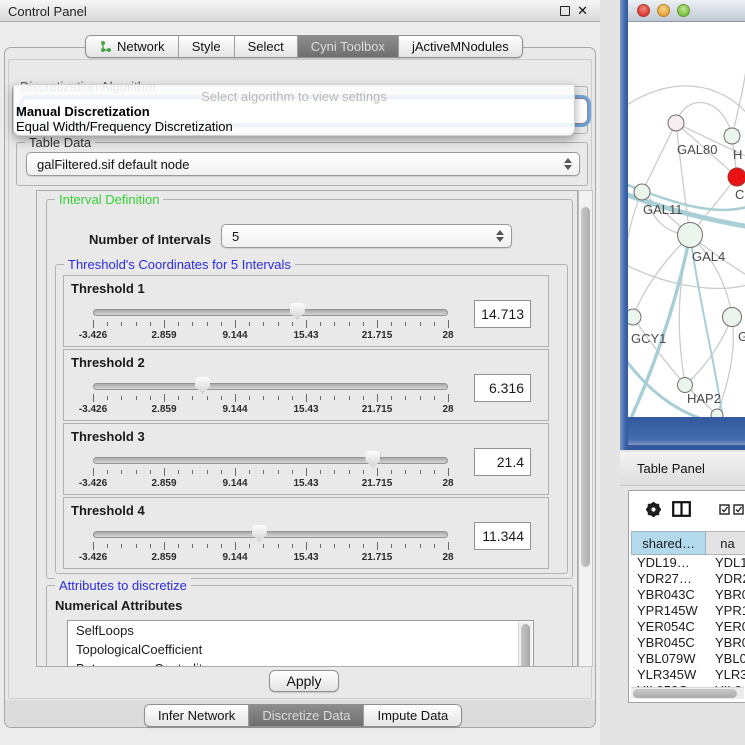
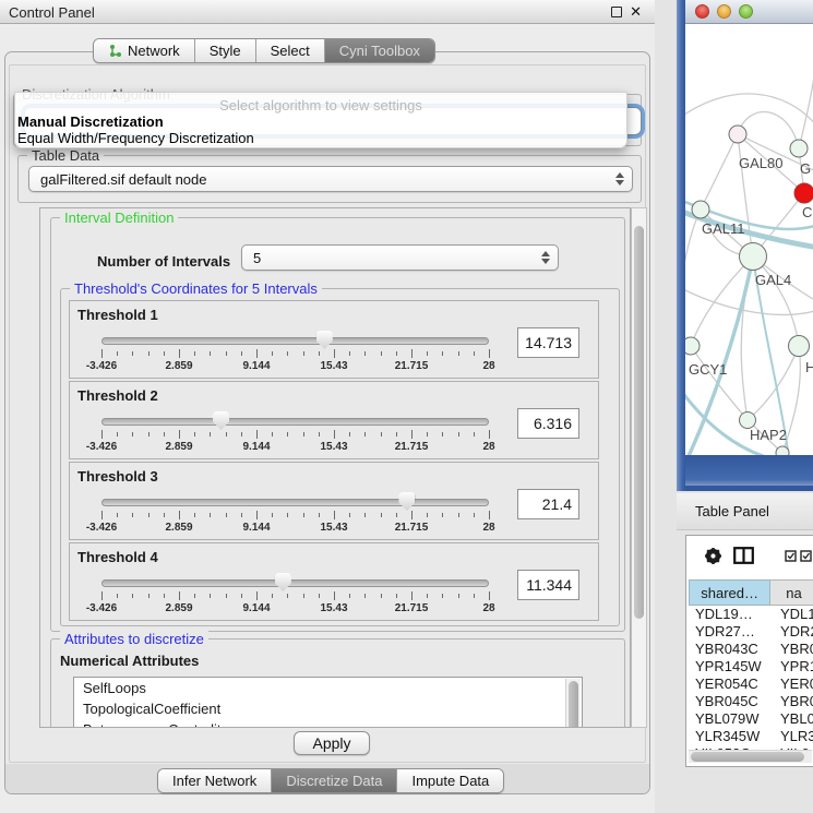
  Control Panel
  ✕
  Network
  Style
  Select
  Cyni Toolbox
- jActiveMNodules
  Discretization Algorithm
  Select algorithm to view settings
  Manual Discretization
  Equal Width/Frequency Discretization
  Table Data
  galFiltered.sif default node
  Interval Definition
  Number of Intervals
  5
  Threshold's Coordinates for 5 Intervals
  Threshold 1
  -3.426
  2.859
  9.144
  15.43
  21.715
  28
  14.713
  Threshold 2
  -3.426
  2.859
  9.144
  15.43
  21.715
  28
  6.316
  Threshold 3
  -3.426
  2.859
  9.144
  15.43
  21.715
  28
  21.4
  Threshold 4
  -3.426
  2.859
  9.144
  15.43
  21.715
  28
  11.344
  Attributes to discretize
  Numerical Attributes
  SelfLoops
  TopologicalCoefficient
  Apply
  Infer Network
  Discretize Data
  Impute Data
  GAL80
- H
+ G
  GAL11
  C
  GAL4
  GCY1
- G
+ H
  HAP2
  Table Panel
  shared…
  na
  YDL19…
  YDL1
  YDR27…
  YDR
  YBR043C
  YBR
  YPR145W
  YPR
  YER054C
  YER
  YBR045C
  YBR
  YBL079W
  YBL0
  YLR345W
  YLR3
